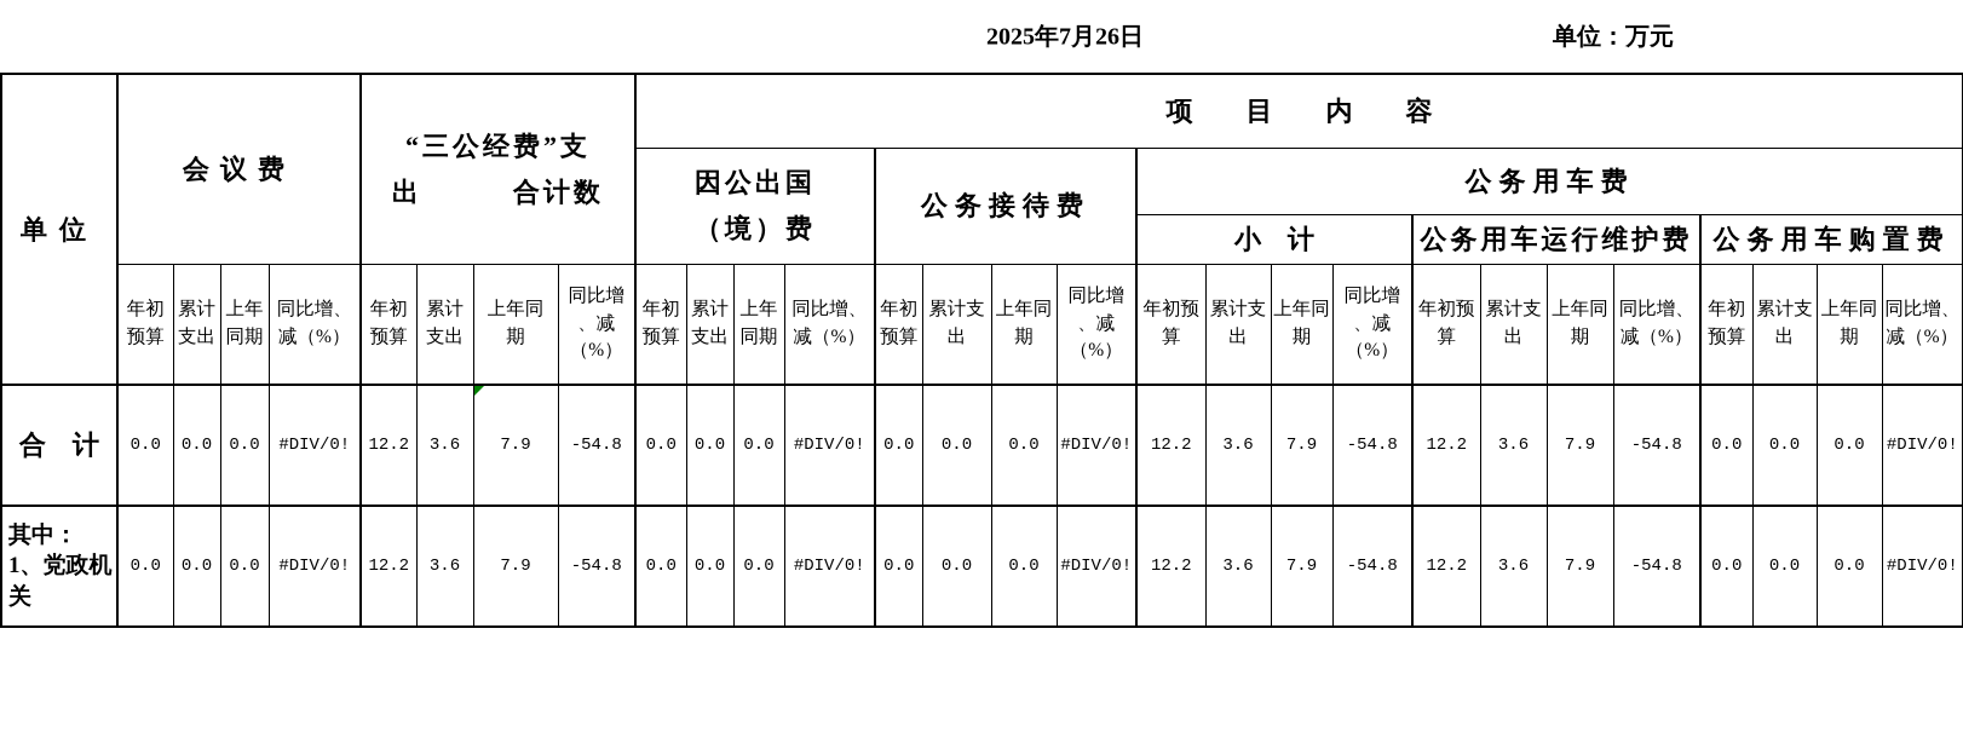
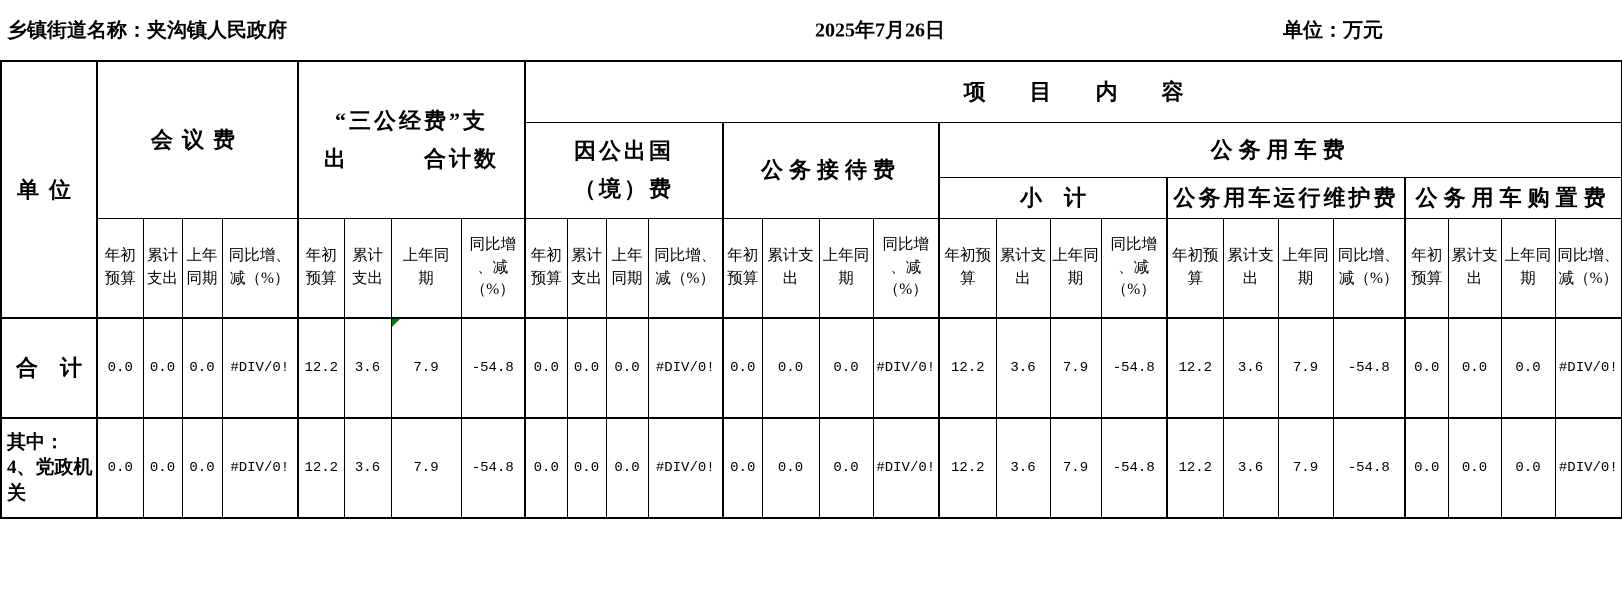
+ 乡镇街道名称：夹沟镇人民政府
  2025年7月26日
  单位：万元
  单位	会议费	“三公经费”支 出 合计数	项 目 内 容
  因公出国 （境）费	公务接待费	公务用车费
  小 计	公务用车运行维护费	公务用车购置费
  年初 预算	累计 支出	上年 同期	同比增、 减（%）	年初 预算	累计 支出	上年同 期	同比增 、减 （%）	年初 预算	累计 支出	上年 同期	同比增、 减（%）	年初 预算	累计支 出	上年同 期	同比增 、减 （%）	年初预 算	累计支 出	上年同 期	同比增 、减 （%）	年初预 算	累计支 出	上年同 期	同比增、 减（%）	年初 预算	累计支 出	上年同 期	同比增、 减（%）
  合 计	0.0	0.0	0.0	#DIV/0!	12.2	3.6	7.9	-54.8	0.0	0.0	0.0	#DIV/0!	0.0	0.0	0.0	#DIV/0!	12.2	3.6	7.9	-54.8	12.2	3.6	7.9	-54.8	0.0	0.0	0.0	#DIV/0!
- 其中： 1、党政机关	0.0	0.0	0.0	#DIV/0!	12.2	3.6	7.9	-54.8	0.0	0.0	0.0	#DIV/0!	0.0	0.0	0.0	#DIV/0!	12.2	3.6	7.9	-54.8	12.2	3.6	7.9	-54.8	0.0	0.0	0.0	#DIV/0!
+ 其中： 4、党政机关	0.0	0.0	0.0	#DIV/0!	12.2	3.6	7.9	-54.8	0.0	0.0	0.0	#DIV/0!	0.0	0.0	0.0	#DIV/0!	12.2	3.6	7.9	-54.8	12.2	3.6	7.9	-54.8	0.0	0.0	0.0	#DIV/0!
